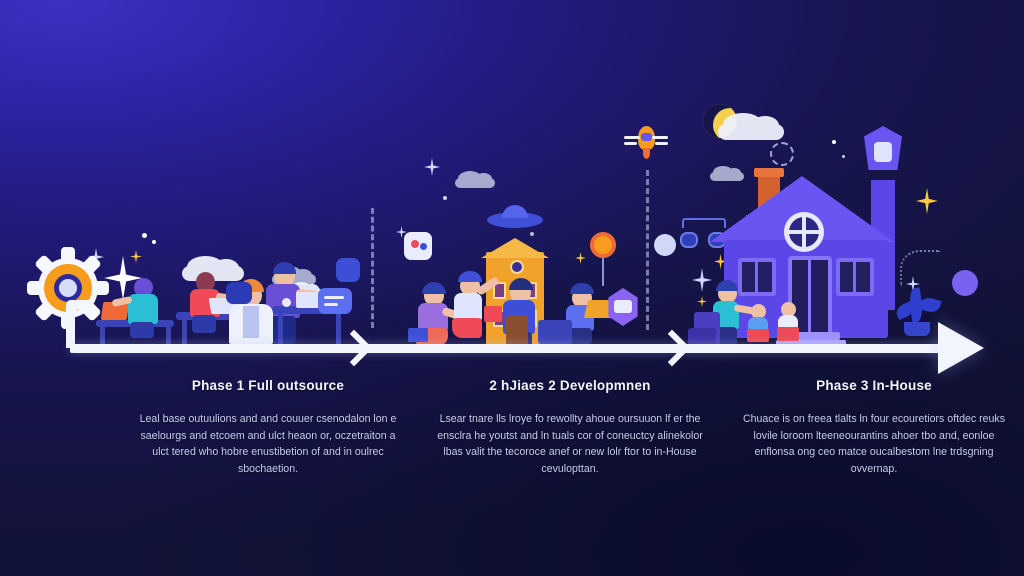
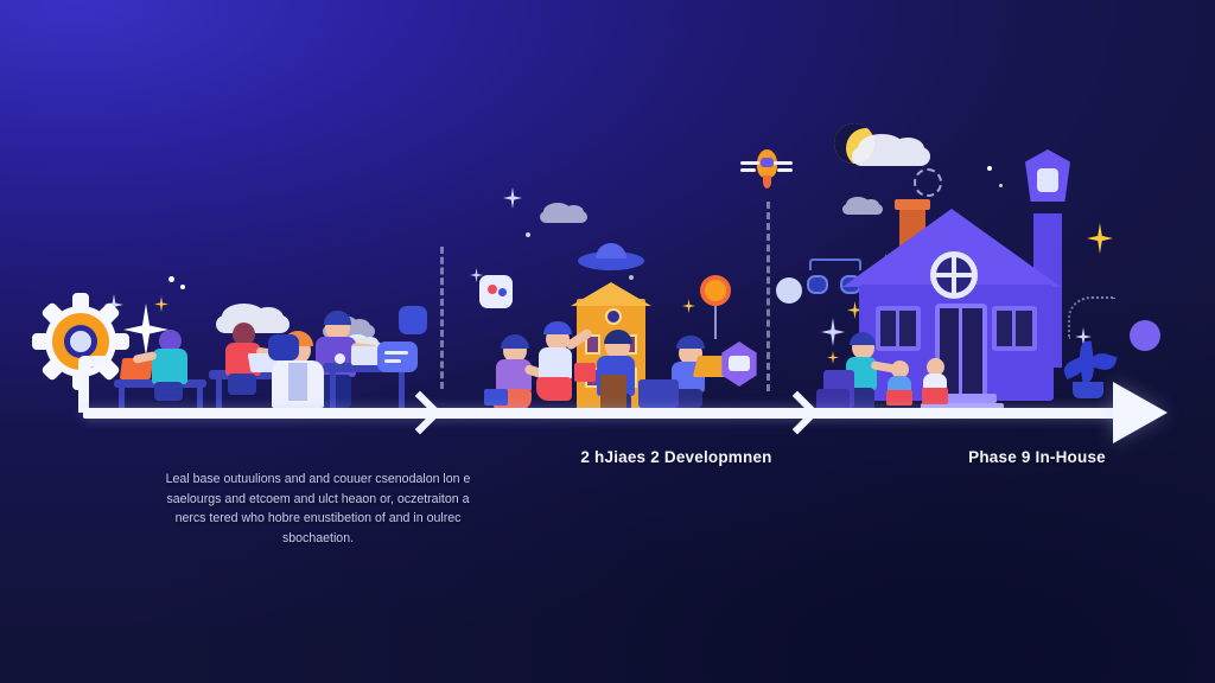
- Phase 1 Full outsource
- Leal base outuulions and and couuer csenodalon lon e saelourgs and etcoem and ulct heaon or, oczetraiton a ulct tered who hobre enustibetion of and in oulrec sbochaetion.
+ Leal base outuulions and and couuer csenodalon lon e saelourgs and etcoem and ulct heaon or, oczetraiton a nercs tered who hobre enustibetion of and in oulrec sbochaetion.
  2 hJiaes 2 Developmnen
- Lsear tnare lls lroye fo rewollty ahoue oursuuon lf er the ensclra he youtst and ln tuals cor of coneuctcy alinekolor lbas valit the tecoroce anef or new lolr ftor to in-House cevulopttan.
- Phase 3 In-House
+ Phase 9 In-House
- Chuace is on freea tlalts ln four ecouretiors oftdec reuks lovile loroom lteeneourantins ahoer tbo and, eonloe enflonsa ong ceo matce oucalbestom lne trdsgning ovvernap.
